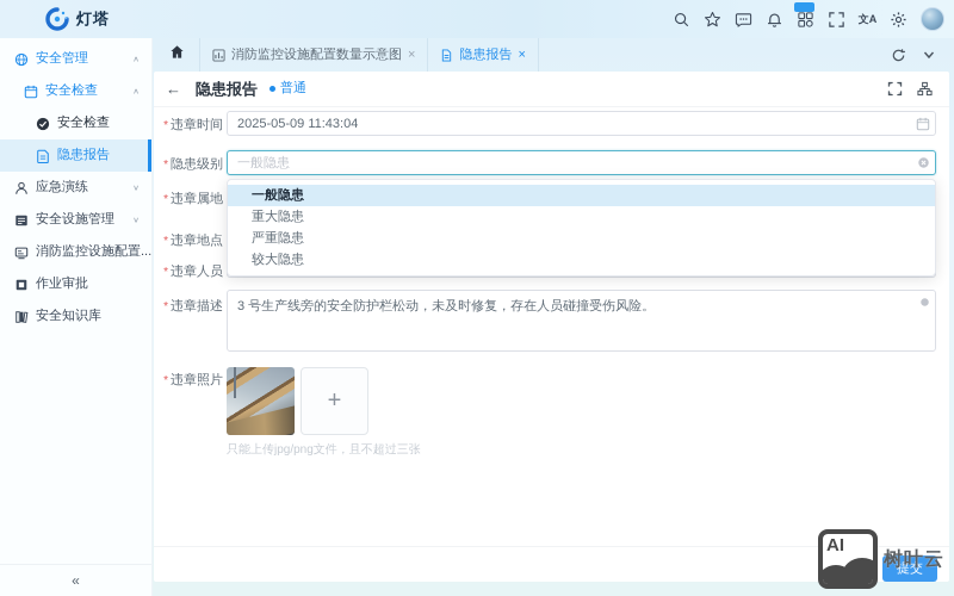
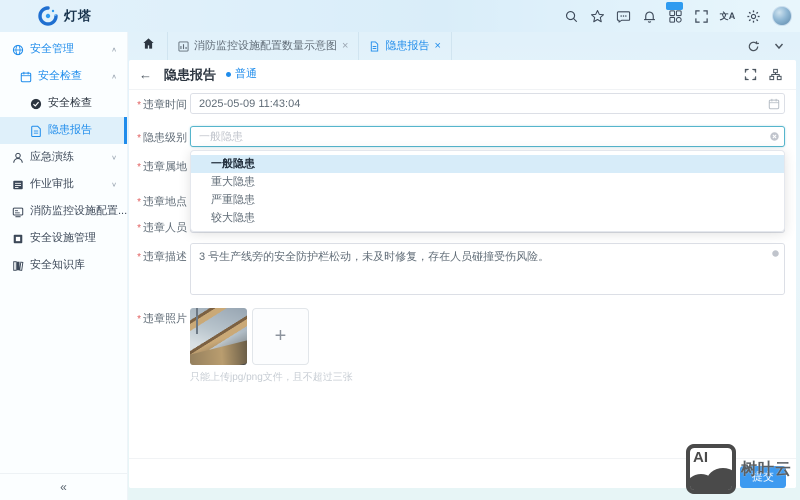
  灯塔
  文A
  安全管理
  安全检查
  安全检查
  隐患报告
  应急演练
- 安全设施管理
+ 作业审批
  消防监控设施配置...
- 作业审批
+ 安全设施管理
  安全知识库
  «
  消防监控设施配置数量示意图
  ×
  隐患报告
  ×
  ←
  隐患报告
  普通
  * 违章时间
  2025-05-09 11:43:04
  * 隐患级别
  一般隐患
  * 违章属地
  * 违章地点
  * 违章人员
  一般隐患
  重大隐患
  严重隐患
  较大隐患
  * 违章描述
  3 号生产线旁的安全防护栏松动，未及时修复，存在人员碰撞受伤风险。
  * 违章照片
  +
  只能上传jpg/png文件，且不超过三张
  提交
  AI
  树叶云
